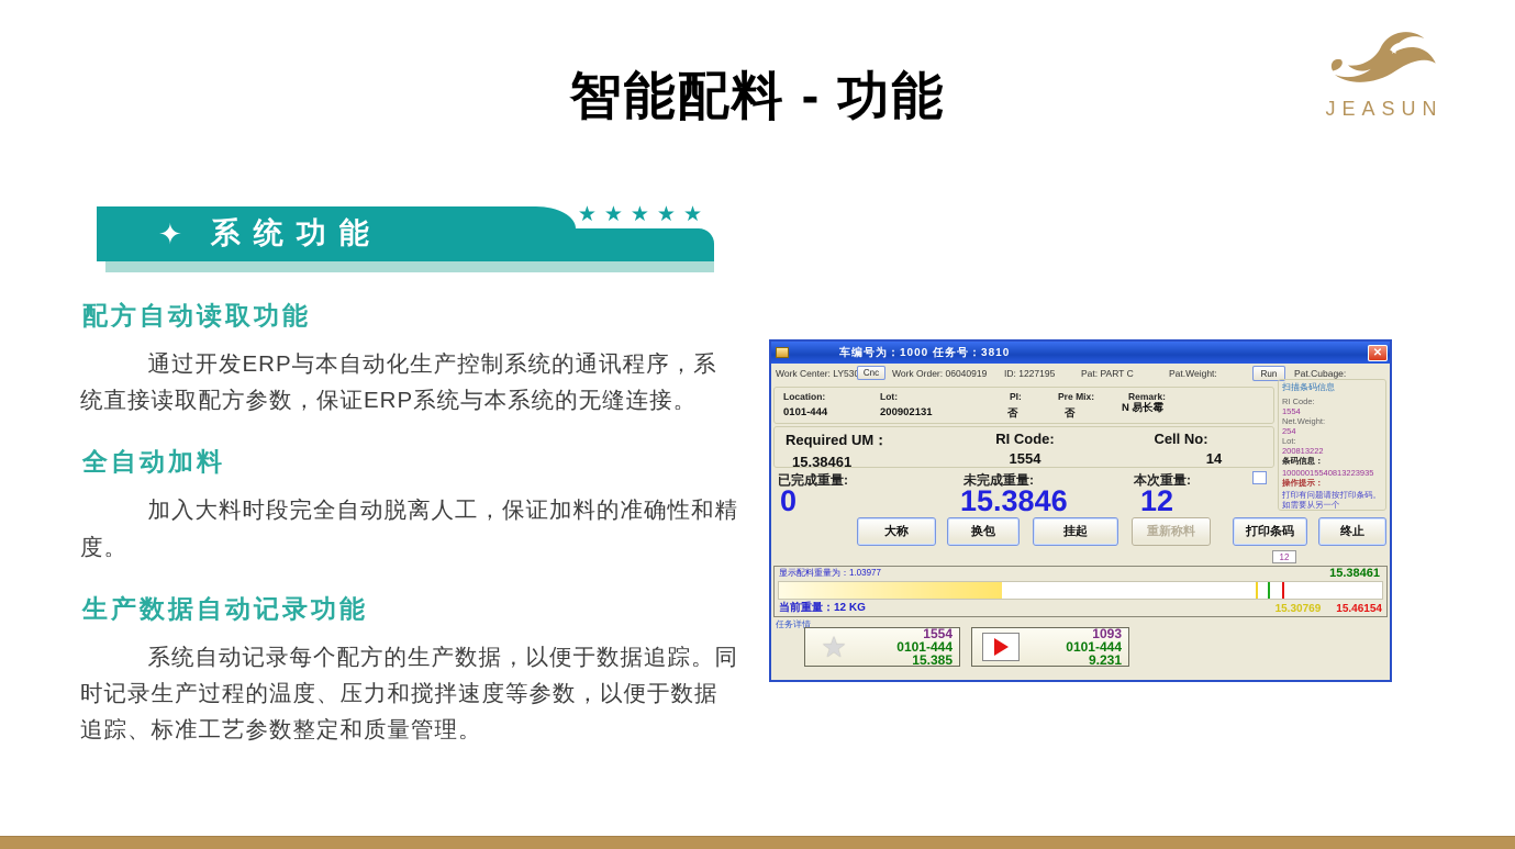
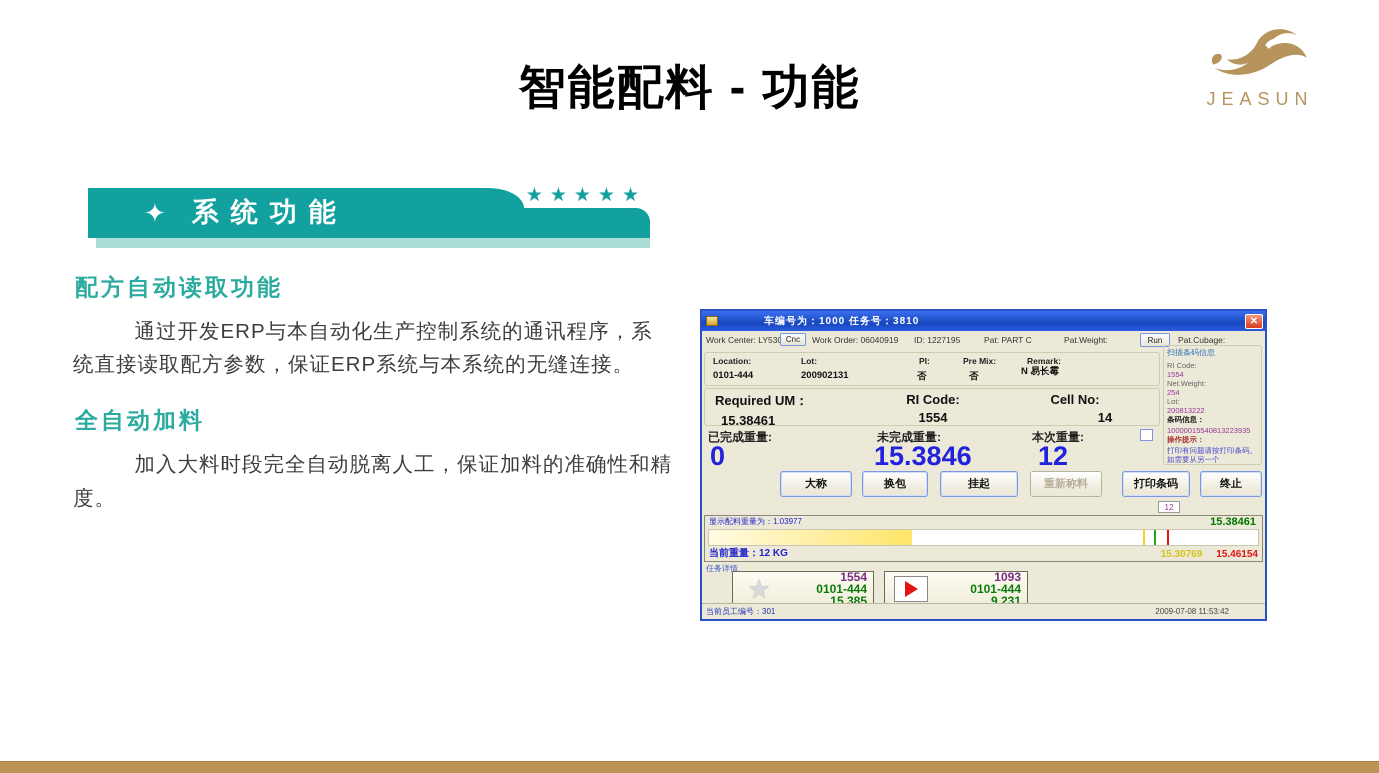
  智能配料 - 功能
  JEASUN
  ✦
  系统功能
  ★★★★★
  配方自动读取功能
  通过开发ERP与本自动化生产控制系统的通讯程序，系统直接读取配方参数，保证ERP系统与本系统的无缝连接。
  全自动加料
  加入大料时段完全自动脱离人工，保证加料的准确性和精度。
- 生产数据自动记录功能
- 系统自动记录每个配方的生产数据，以便于数据追踪。同时记录生产过程的温度、压力和搅拌速度等参数，以便于数据追踪、标准工艺参数整定和质量管理。
  车编号为：1000 任务号：3810
  ✕
  Work Center: LY53
  Cnc
  Work Order: 06040919
  ID: 1227195
  Pat: PART C
  Pat.Weight:
  Run
  Pat.Cubage:
  Location:
  0101-444
  Lot:
  200902131
  PI:
  否
  Pre Mix:
  否
  Remark:
  N 易长霉
  Required UM：
  15.38461
  RI Code:
  1554
  Cell No:
  14
  已完成重量:
  未完成重量:
  本次重量:
  0
  15.3846
  12
  大称
  换包
  挂起
  重新称料
  打印条码
  终止
  12
  显示配料重量为：1.03977
  15.38461
  当前重量：12 KG
  15.30769 15.46154
  任务详情
  ★
  1554
  0101-444
  15.385
  1093
  0101-444
  9.231
+ 当前员工编号：301
+ 2009-07-08 11:53:42
  扫描条码信息
  RI Code:
  1554
  Net.Weight:
  254
  Lot:
  200813222
  条码信息：
  10000015540813223935
  操作提示：
  打印有问题请按打印条码。如需要从另一个
